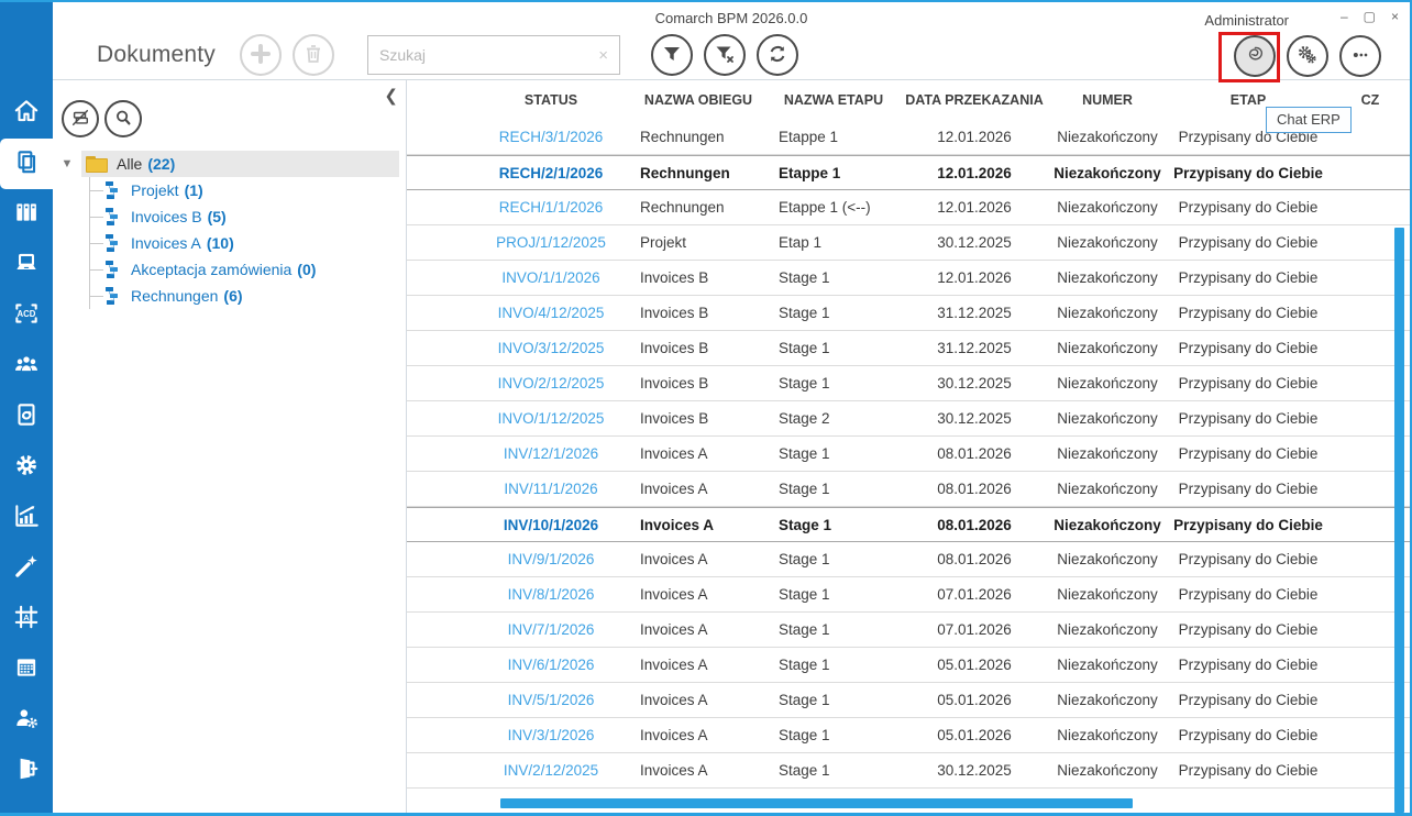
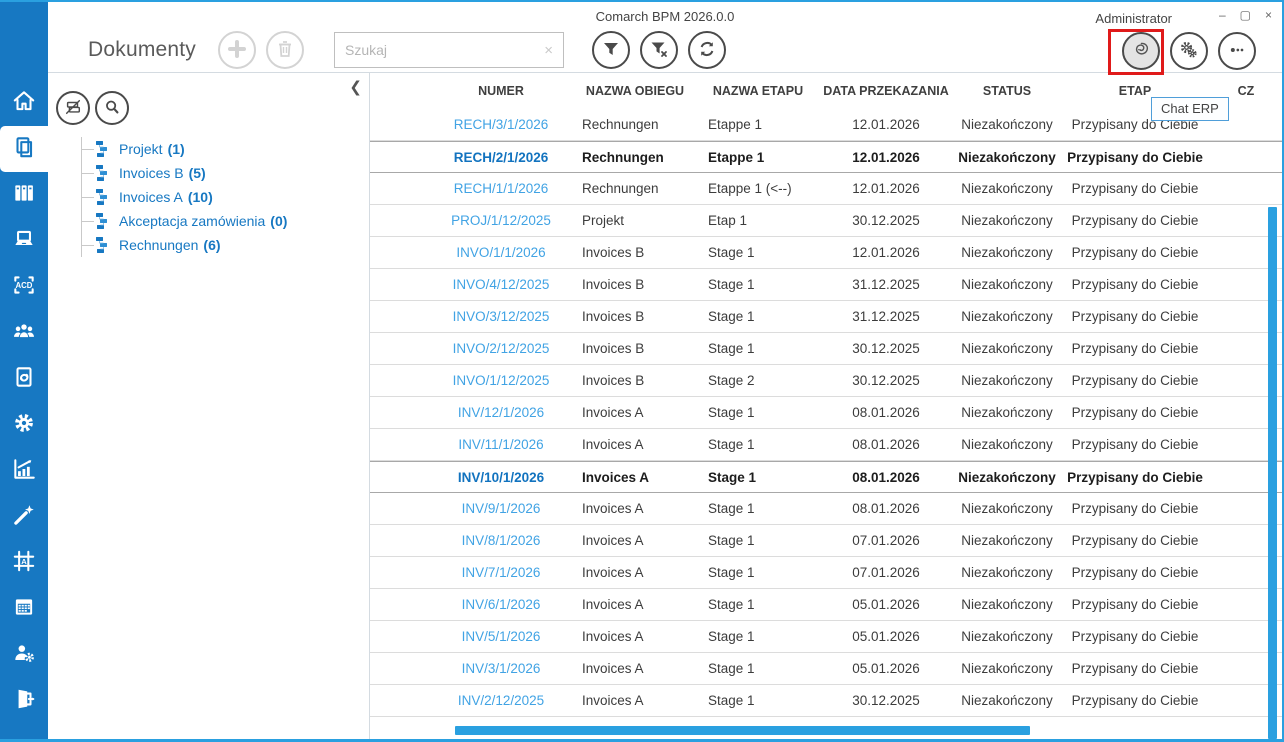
  ACD
  A
  Comarch BPM 2026.0.0
  Administrator
  –
  ▢
  ×
  Dokumenty
  Szukaj
  ×
  Chat ERP
  ❮
- ▼
- Alle
- (22)
  Projekt
  (1)
  Invoices B
  (5)
  Invoices A
  (10)
  Akceptacja zamówienia
  (0)
  Rechnungen
  (6)
- STATUS
+ NUMER
  NAZWA OBIEGU
  NAZWA ETAPU
  DATA PRZEKAZANIA
- NUMER
+ STATUS
  ETAP
  CZ
  RECH/3/1/2026
  Rechnungen
  Etappe 1
  12.01.2026
  Niezakończony
  Przypisany do Ciebie
  RECH/2/1/2026
  Rechnungen
  Etappe 1
  12.01.2026
  Niezakończony
  Przypisany do Ciebie
  RECH/1/1/2026
  Rechnungen
  Etappe 1 (<--)
  12.01.2026
  Niezakończony
  Przypisany do Ciebie
  PROJ/1/12/2025
  Projekt
  Etap 1
  30.12.2025
  Niezakończony
  Przypisany do Ciebie
  INVO/1/1/2026
  Invoices B
  Stage 1
  12.01.2026
  Niezakończony
  Przypisany do Ciebie
  INVO/4/12/2025
  Invoices B
  Stage 1
  31.12.2025
  Niezakończony
  Przypisany do Ciebie
  INVO/3/12/2025
  Invoices B
  Stage 1
  31.12.2025
  Niezakończony
  Przypisany do Ciebie
  INVO/2/12/2025
  Invoices B
  Stage 1
  30.12.2025
  Niezakończony
  Przypisany do Ciebie
  INVO/1/12/2025
  Invoices B
  Stage 2
  30.12.2025
  Niezakończony
  Przypisany do Ciebie
  INV/12/1/2026
  Invoices A
  Stage 1
  08.01.2026
  Niezakończony
  Przypisany do Ciebie
  INV/11/1/2026
  Invoices A
  Stage 1
  08.01.2026
  Niezakończony
  Przypisany do Ciebie
  INV/10/1/2026
  Invoices A
  Stage 1
  08.01.2026
  Niezakończony
  Przypisany do Ciebie
  INV/9/1/2026
  Invoices A
  Stage 1
  08.01.2026
  Niezakończony
  Przypisany do Ciebie
  INV/8/1/2026
  Invoices A
  Stage 1
  07.01.2026
  Niezakończony
  Przypisany do Ciebie
  INV/7/1/2026
  Invoices A
  Stage 1
  07.01.2026
  Niezakończony
  Przypisany do Ciebie
  INV/6/1/2026
  Invoices A
  Stage 1
  05.01.2026
  Niezakończony
  Przypisany do Ciebie
  INV/5/1/2026
  Invoices A
  Stage 1
  05.01.2026
  Niezakończony
  Przypisany do Ciebie
  INV/3/1/2026
  Invoices A
  Stage 1
  05.01.2026
  Niezakończony
  Przypisany do Ciebie
  INV/2/12/2025
  Invoices A
  Stage 1
  30.12.2025
  Niezakończony
  Przypisany do Ciebie
